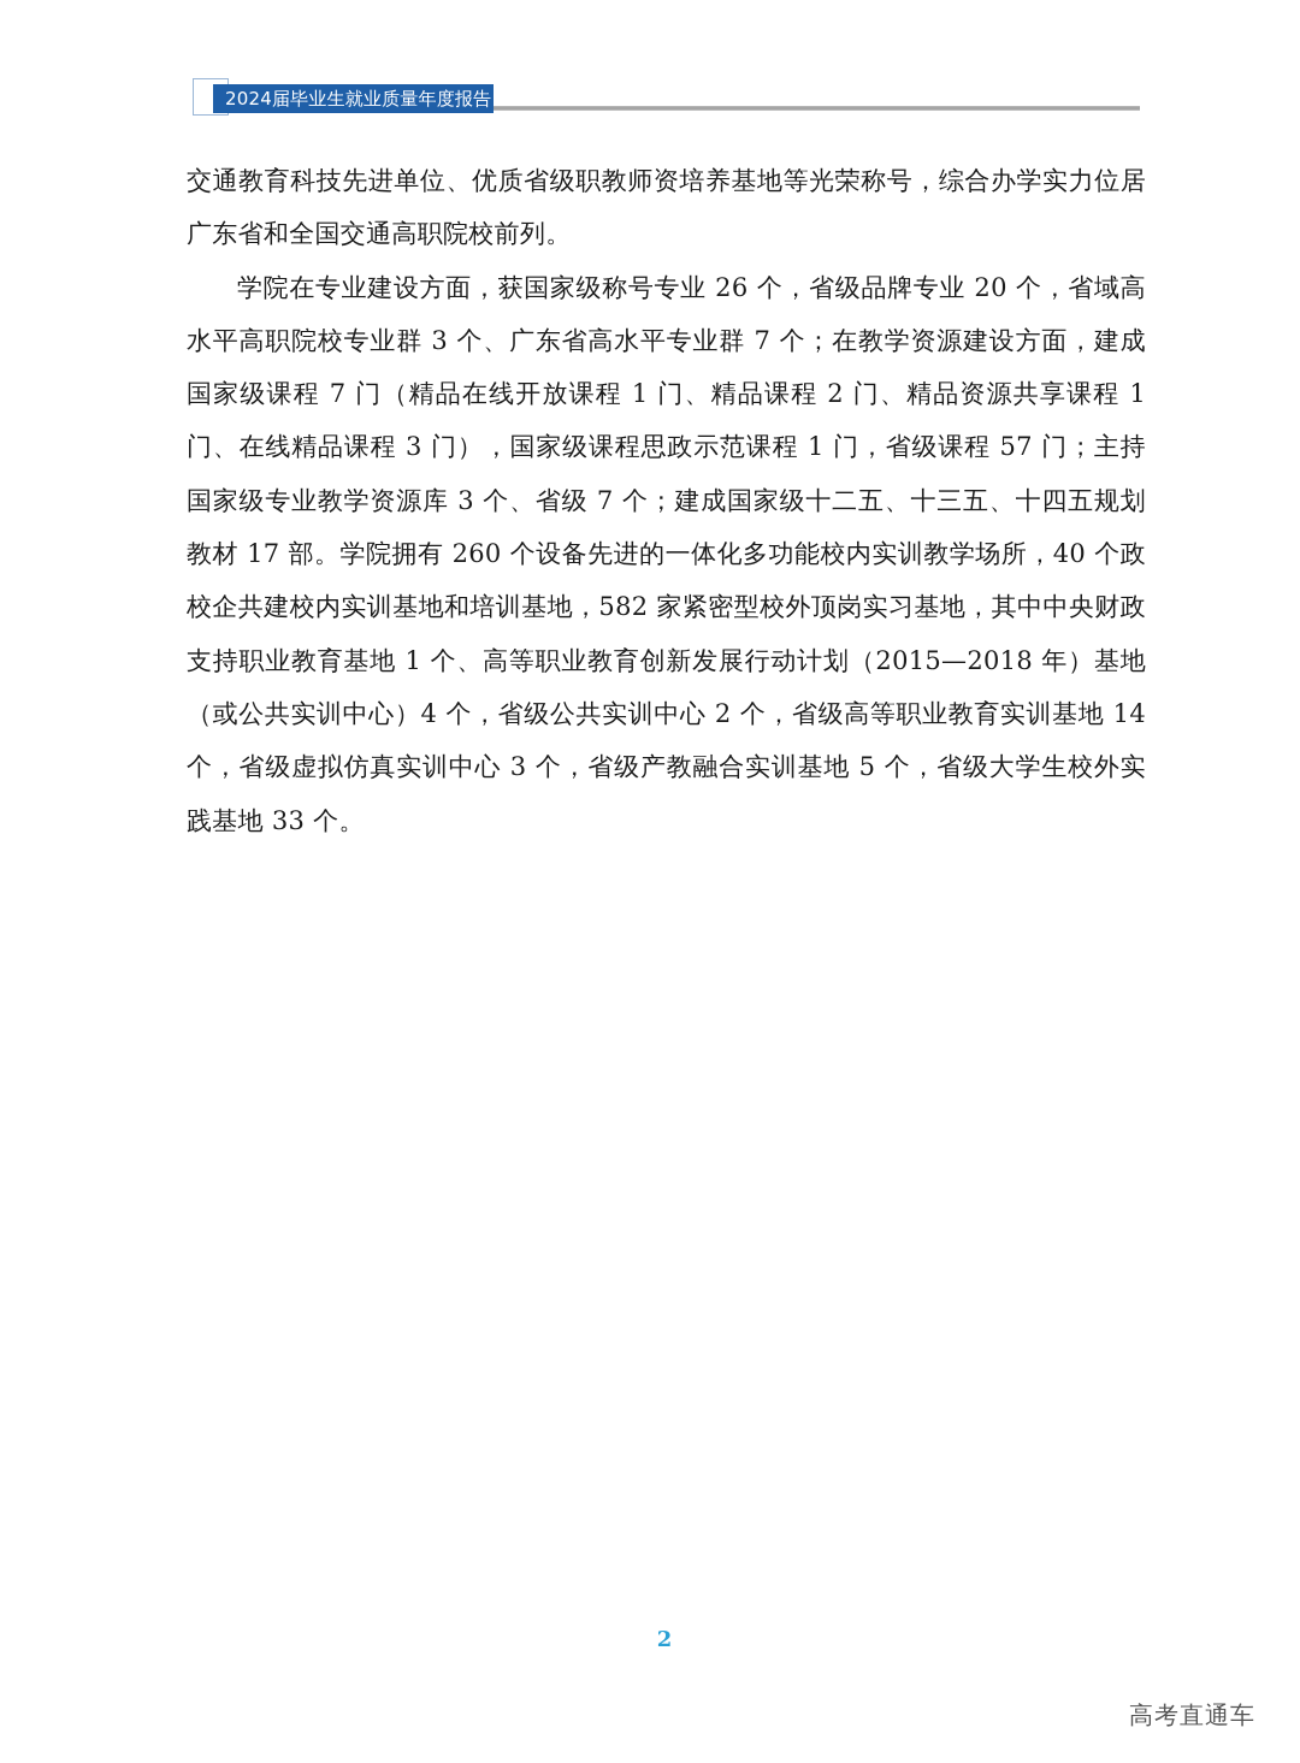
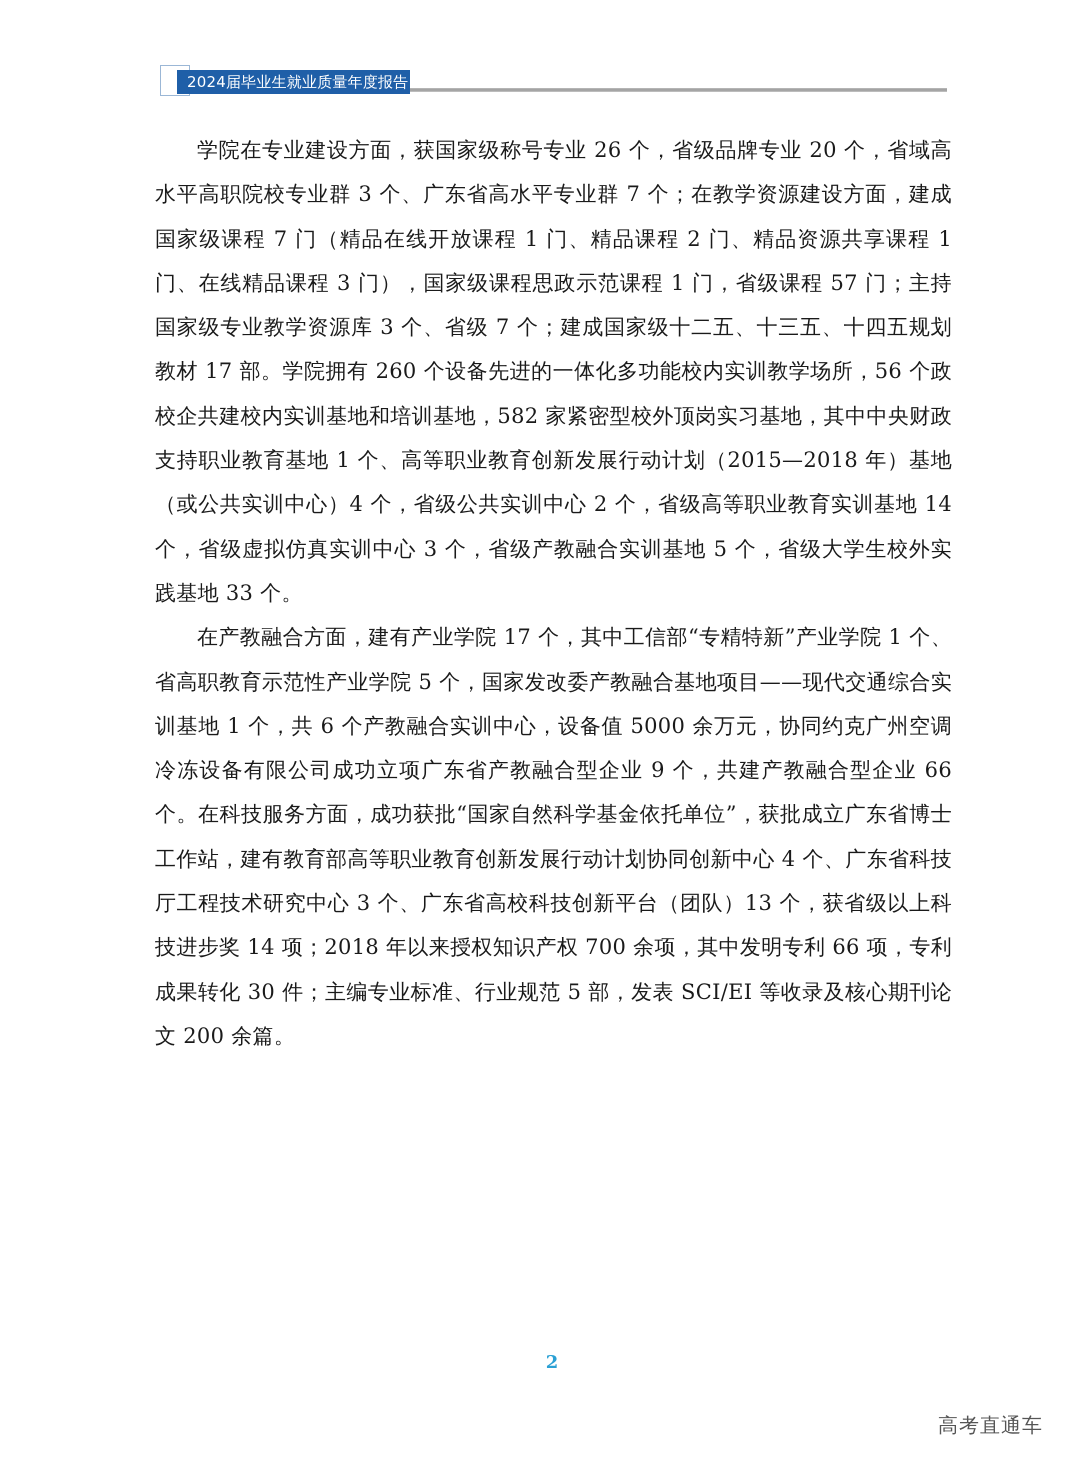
  2024届毕业生就业质量年度报告
- 交通教育科技先进单位、优质省级职教师资培养基地等光荣称号，综合办学实力位居广东省和全国交通高职院校前列。
- 学院在专业建设方面，获国家级称号专业 26 个，省级品牌专业 20 个，省域高水平高职院校专业群 3 个、广东省高水平专业群 7 个；在教学资源建设方面，建成国家级课程 7 门（精品在线开放课程 1 门、精品课程 2 门、精品资源共享课程 1 门、在线精品课程 3 门），国家级课程思政示范课程 1 门，省级课程 57 门；主持国家级专业教学资源库 3 个、省级 7 个；建成国家级十二五、十三五、十四五规划教材 17 部。学院拥有 260 个设备先进的一体化多功能校内实训教学场所，40 个政校企共建校内实训基地和培训基地，582 家紧密型校外顶岗实习基地，其中中央财政支持职业教育基地 1 个、高等职业教育创新发展行动计划（2015—2018 年）基地（或公共实训中心）4 个，省级公共实训中心 2 个，省级高等职业教育实训基地 14 个，省级虚拟仿真实训中心 3 个，省级产教融合实训基地 5 个，省级大学生校外实践基地 33 个。
+ 学院在专业建设方面，获国家级称号专业 26 个，省级品牌专业 20 个，省域高水平高职院校专业群 3 个、广东省高水平专业群 7 个；在教学资源建设方面，建成国家级课程 7 门（精品在线开放课程 1 门、精品课程 2 门、精品资源共享课程 1 门、在线精品课程 3 门），国家级课程思政示范课程 1 门，省级课程 57 门；主持国家级专业教学资源库 3 个、省级 7 个；建成国家级十二五、十三五、十四五规划教材 17 部。学院拥有 260 个设备先进的一体化多功能校内实训教学场所，56 个政校企共建校内实训基地和培训基地，582 家紧密型校外顶岗实习基地，其中中央财政支持职业教育基地 1 个、高等职业教育创新发展行动计划（2015—2018 年）基地（或公共实训中心）4 个，省级公共实训中心 2 个，省级高等职业教育实训基地 14 个，省级虚拟仿真实训中心 3 个，省级产教融合实训基地 5 个，省级大学生校外实践基地 33 个。
+ 在产教融合方面，建有产业学院 17 个，其中工信部“专精特新”产业学院 1 个、省高职教育示范性产业学院 5 个，国家发改委产教融合基地项目——现代交通综合实训基地 1 个，共 6 个产教融合实训中心，设备值 5000 余万元，协同约克广州空调冷冻设备有限公司成功立项广东省产教融合型企业 9 个，共建产教融合型企业 66 个。在科技服务方面，成功获批“国家自然科学基金依托单位”，获批成立广东省博士工作站，建有教育部高等职业教育创新发展行动计划协同创新中心 4 个、广东省科技厅工程技术研究中心 3 个、广东省高校科技创新平台（团队）13 个，获省级以上科技进步奖 14 项；2018 年以来授权知识产权 700 余项，其中发明专利 66 项，专利成果转化 30 件；主编专业标准、行业规范 5 部，发表 SCI/EI 等收录及核心期刊论文 200 余篇。
  2
  高考直通车
